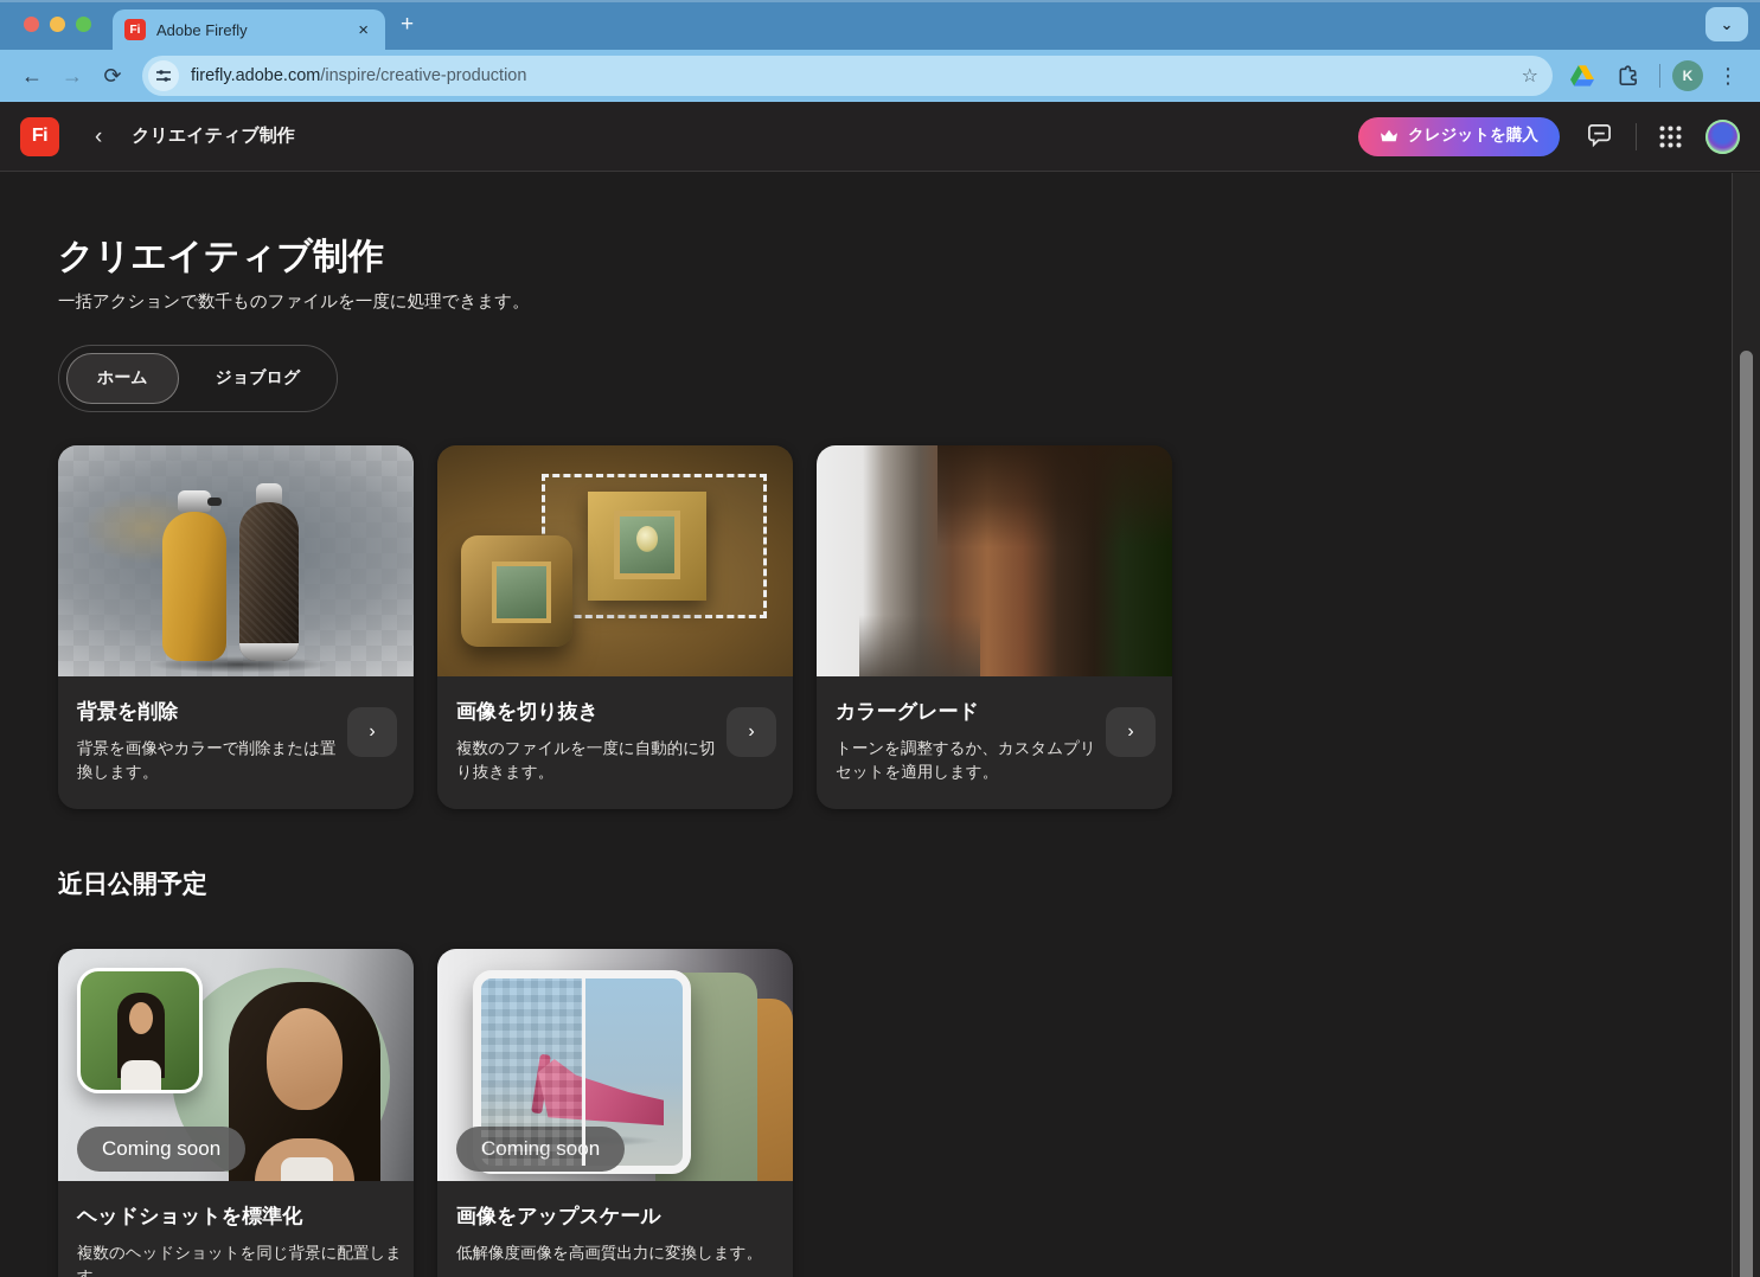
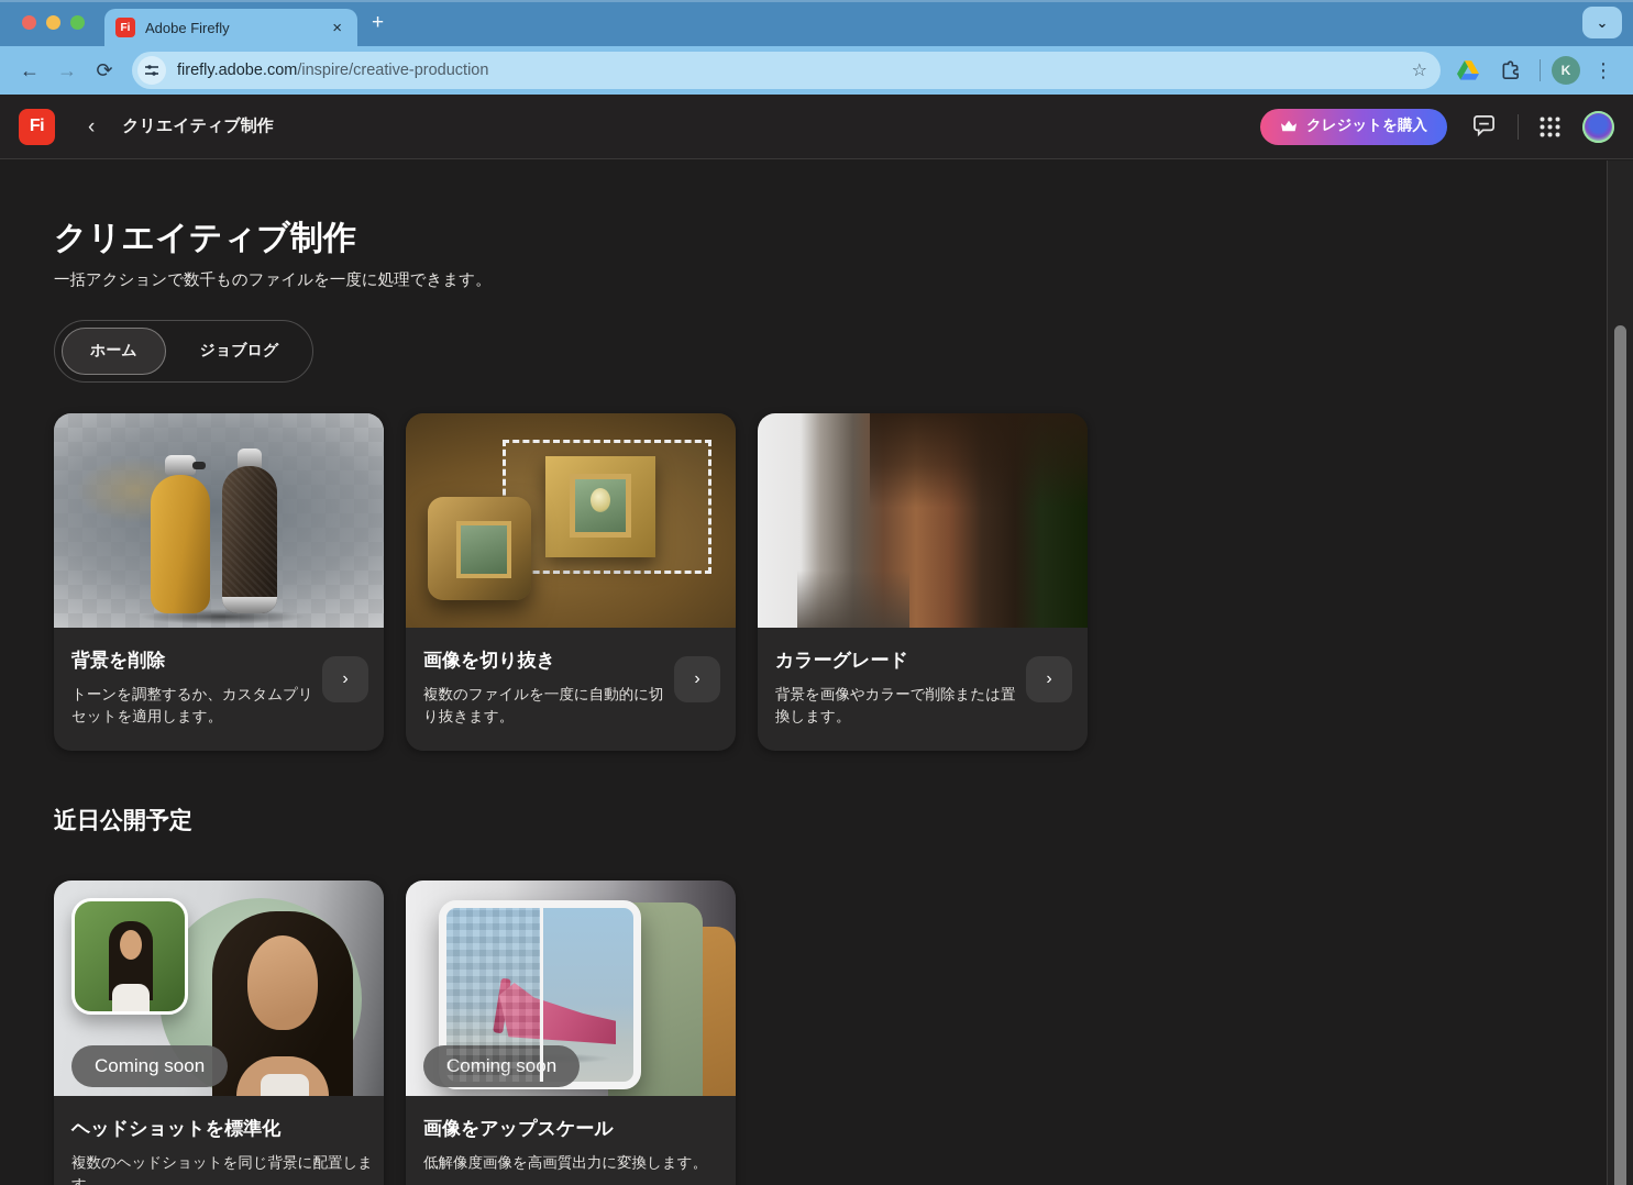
  Fi
  Adobe Firefly
  ×
  +
  ⌄
  ←
  →
  ⟳
  firefly.adobe.com/inspire/creative-production
  ☆
  K
  ⋮
  Fi
  ‹
  クリエイティブ制作
  クレジットを購入
  クリエイティブ制作
  一括アクションで数千ものファイルを一度に処理できます。
  ホーム
  ジョブログ
  背景を削除
- 背景を画像やカラーで削除または置換します。
+ トーンを調整するか、カスタムプリセットを適用します。
  ›
  画像を切り抜き
  複数のファイルを一度に自動的に切り抜きます。
  ›
  カラーグレード
- トーンを調整するか、カスタムプリセットを適用します。
+ 背景を画像やカラーで削除または置換します。
  ›
  近日公開予定
  Coming soon
  ヘッドショットを標準化
  複数のヘッドショットを同じ背景に配置しま
  画像をアップスケール
  低解像度画像を高画質出力に変換します。
